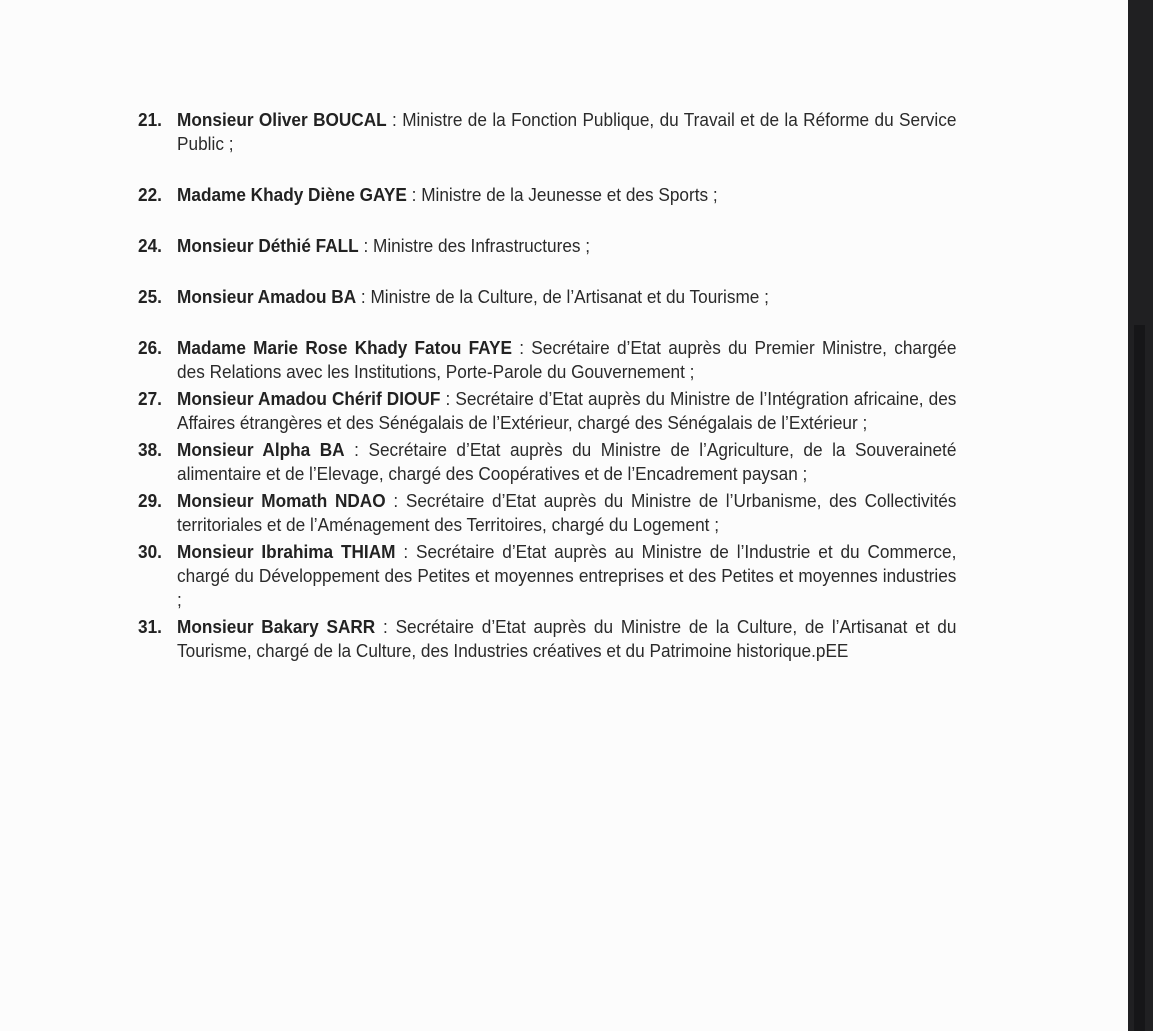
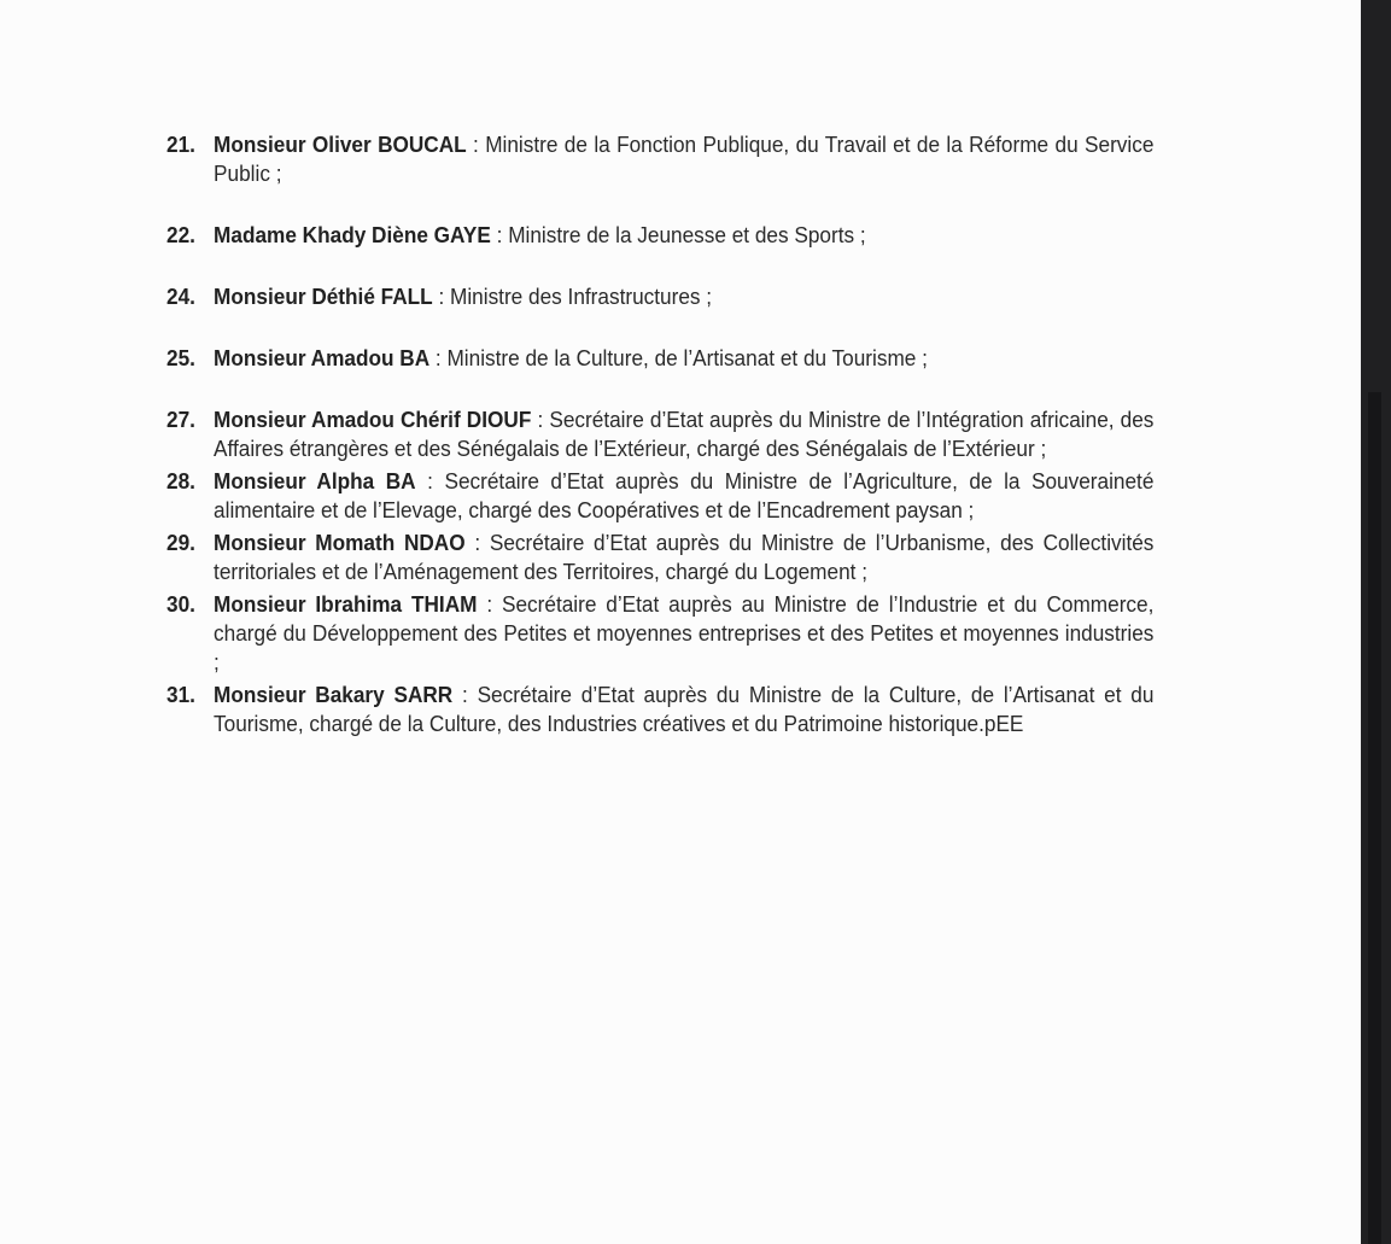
  21.
  Monsieur Oliver BOUCAL : Ministre de la Fonction Publique, du Travail et de la Réforme du Service Public ;
  22.
  Madame Khady Diène GAYE : Ministre de la Jeunesse et des Sports ;
  24.
  Monsieur Déthié FALL : Ministre des Infrastructures ;
  25.
  Monsieur Amadou BA : Ministre de la Culture, de l’Artisanat et du Tourisme ;
- 26.
- Madame Marie Rose Khady Fatou FAYE : Secrétaire d’Etat auprès du Premier Ministre, chargée des Relations avec les Institutions, Porte-Parole du Gouvernement ;
  27.
  Monsieur Amadou Chérif DIOUF : Secrétaire d’Etat auprès du Ministre de l’Intégration africaine, des Affaires étrangères et des Sénégalais de l’Extérieur, chargé des Sénégalais de l’Extérieur ;
- 38.
+ 28.
  Monsieur Alpha BA : Secrétaire d’Etat auprès du Ministre de l’Agriculture, de la Souveraineté alimentaire et de l’Elevage, chargé des Coopératives et de l’Encadrement paysan ;
  29.
  Monsieur Momath NDAO : Secrétaire d’Etat auprès du Ministre de l’Urbanisme, des Collectivités territoriales et de l’Aménagement des Territoires, chargé du Logement ;
  30.
  Monsieur Ibrahima THIAM : Secrétaire d’Etat auprès au Ministre de l’Industrie et du Commerce, chargé du Développement des Petites et moyennes entreprises et des Petites et moyennes industries ;
  31.
  Monsieur Bakary SARR : Secrétaire d’Etat auprès du Ministre de la Culture, de l’Artisanat et du Tourisme, chargé de la Culture, des Industries créatives et du Patrimoine historique.pEE
